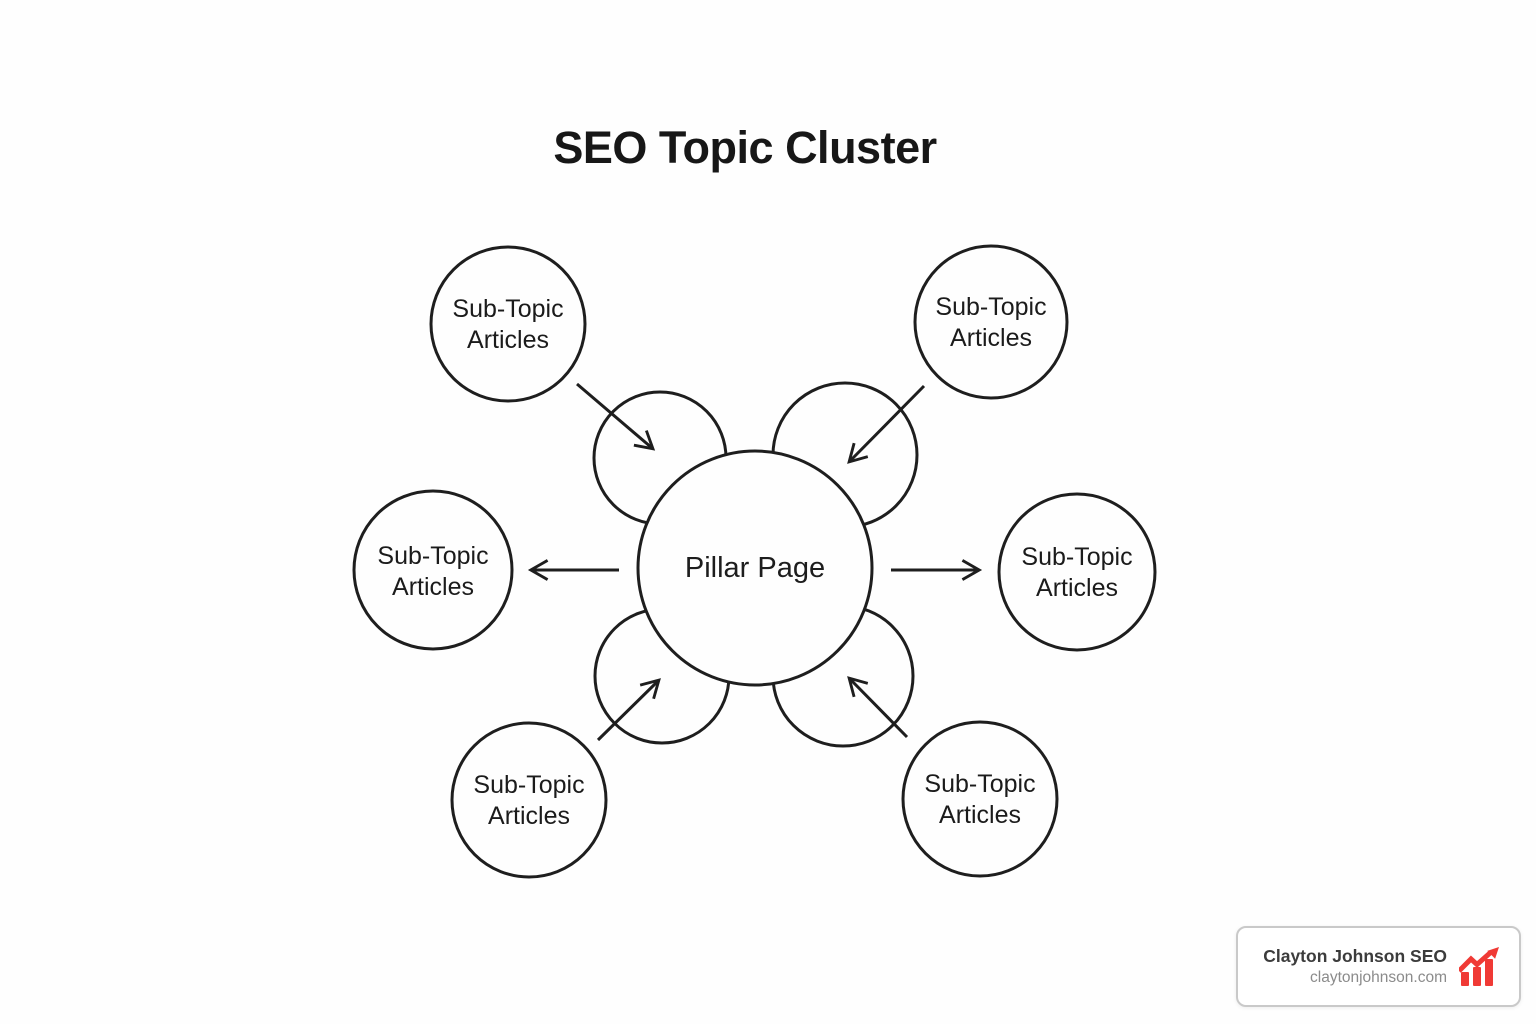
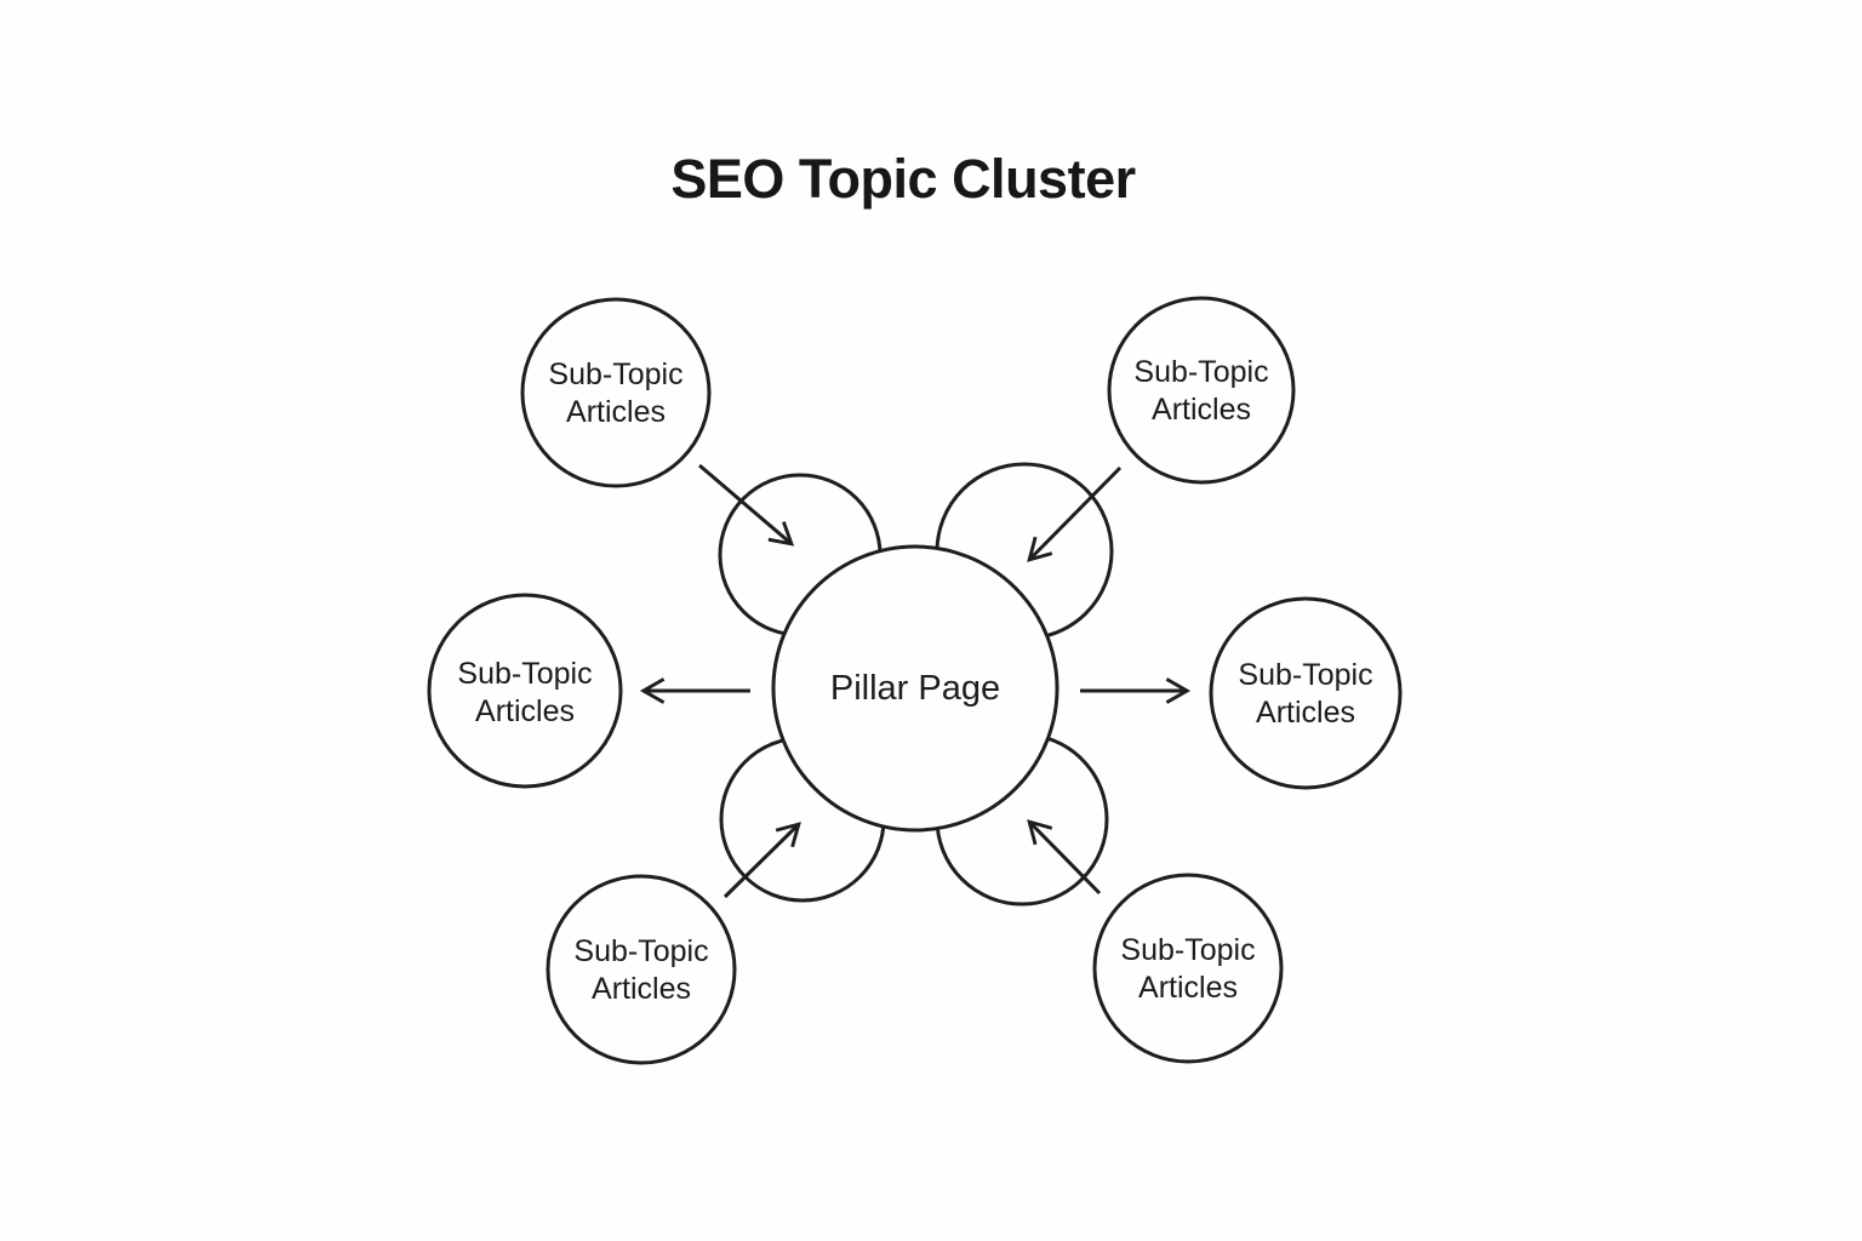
  SEO Topic Cluster
  Sub-Topic Articles
  Sub-Topic Articles
  Sub-Topic Articles
  Sub-Topic Articles
  Sub-Topic Articles
  Sub-Topic Articles
  Pillar Page
- Clayton Johnson SEO
- claytonjohnson.com
